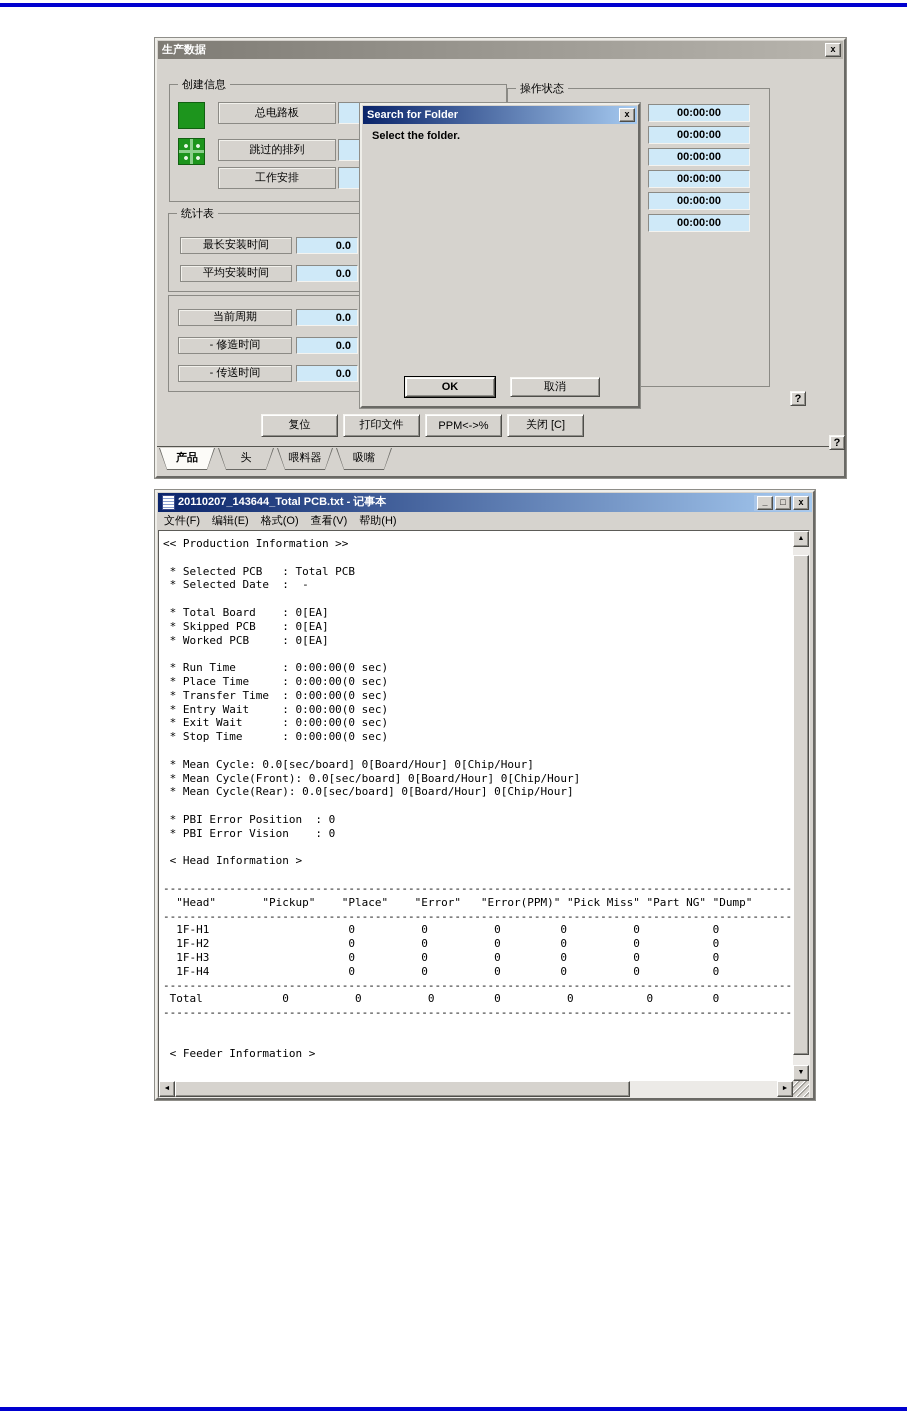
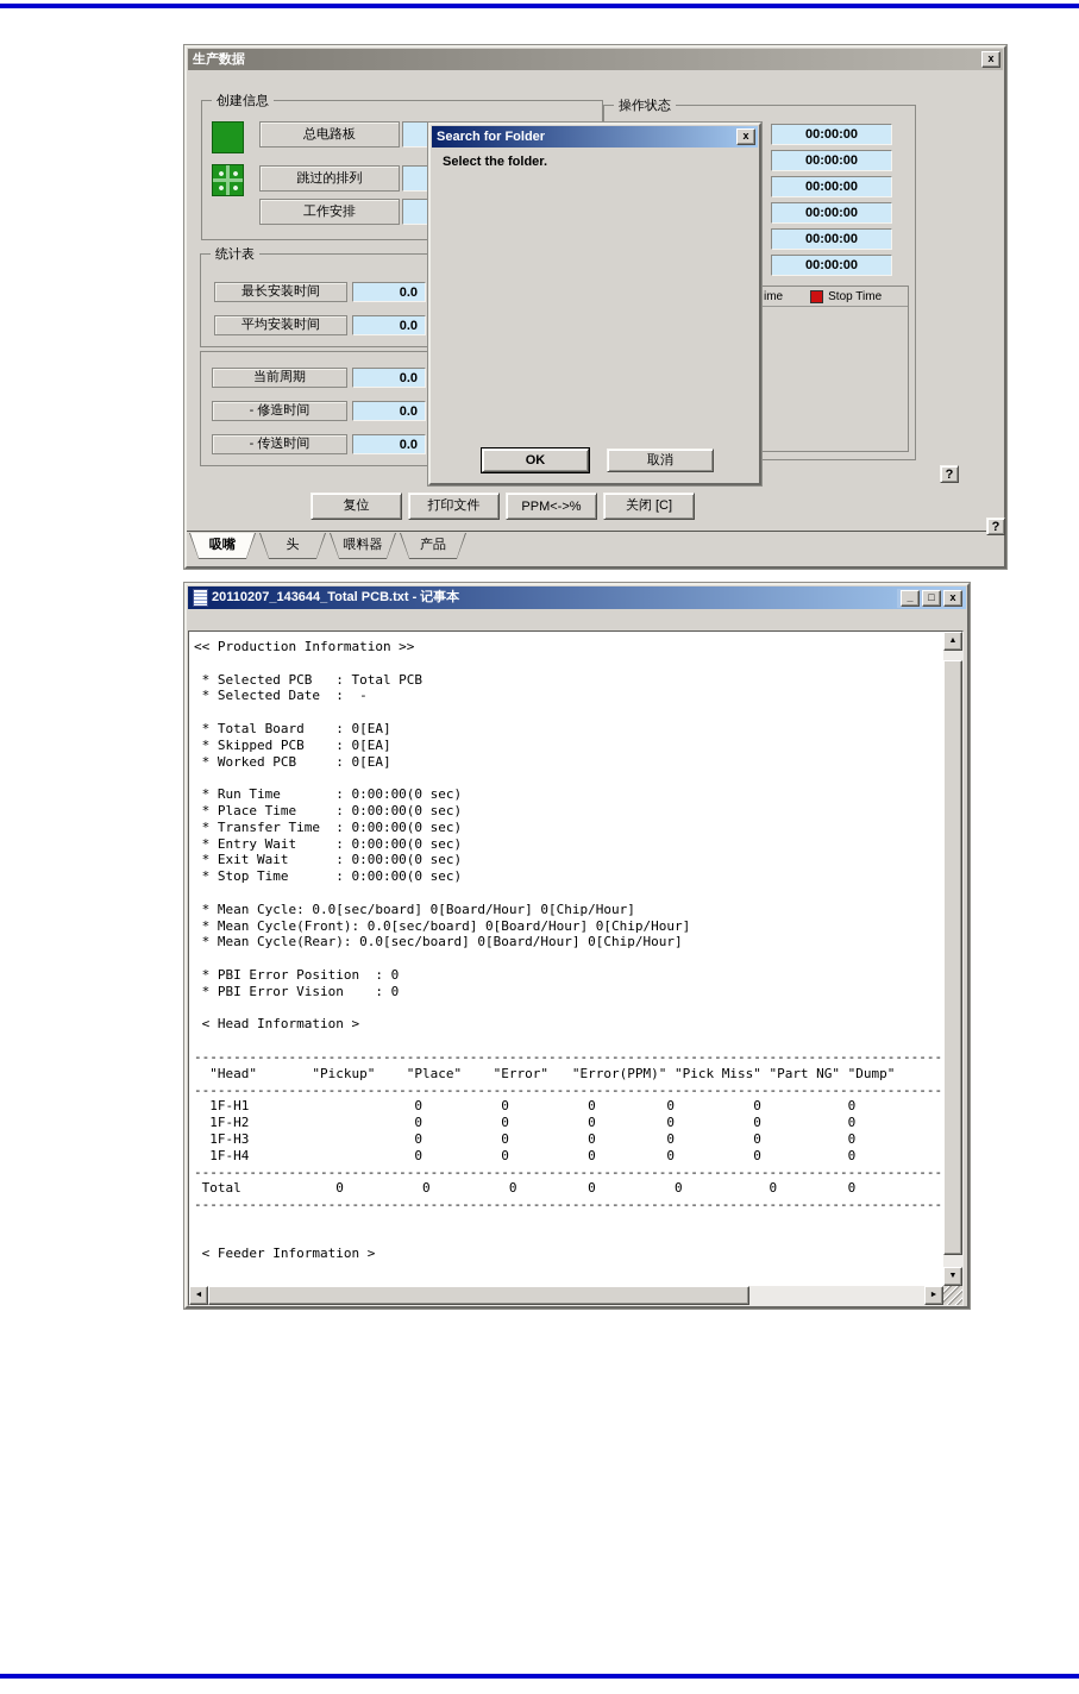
  生产数据
  x
  创建信息
  总电路板
  跳过的排列
  工作安排
  操作状态
  00:00:00
  00:00:00
  00:00:00
  00:00:00
  00:00:00
  00:00:00
+ ime
+ Stop Time
  统计表
  最长安装时间
  0.0
  平均安装时间
  0.0
  当前周期
  0.0
  - 修造时间
  0.0
  - 传送时间
  0.0
  ?
  ?
  复位
  打印文件
  PPM<->%
  关闭 [C]
- 产品
+ 吸嘴
  头
  喂料器
- 吸嘴
+ 产品
  Search for Folder
  x
  Select the folder.
  OK
  取消
  20110207_143644_Total PCB.txt - 记事本
  _
  □
  x
- 文件(F)
- 编辑(E)
- 格式(O)
- 查看(V)
- 帮助(H)
  << Production Information >>
  * Selected PCB : Total PCB
  * Selected Date : -
  * Total Board : 0[EA]
  * Skipped PCB : 0[EA]
  * Worked PCB : 0[EA]
  * Run Time : 0:00:00(0 sec)
  * Place Time : 0:00:00(0 sec)
  * Transfer Time : 0:00:00(0 sec)
  * Entry Wait : 0:00:00(0 sec)
  * Exit Wait : 0:00:00(0 sec)
  * Stop Time : 0:00:00(0 sec)
  * Mean Cycle: 0.0[sec/board] 0[Board/Hour] 0[Chip/Hour]
  * Mean Cycle(Front): 0.0[sec/board] 0[Board/Hour] 0[Chip/Hour]
  * Mean Cycle(Rear): 0.0[sec/board] 0[Board/Hour] 0[Chip/Hour]
  * PBI Error Position : 0
  * PBI Error Vision : 0
  < Head Information >
  -----------------------------------------------------------------------------------------------
  "Head" "Pickup" "Place" "Error" "Error(PPM)" "Pick Miss" "Part NG" "Dump"
  -----------------------------------------------------------------------------------------------
  1F-H1 0 0 0 0 0 0
  1F-H2 0 0 0 0 0 0
  1F-H3 0 0 0 0 0 0
  1F-H4 0 0 0 0 0 0
  -----------------------------------------------------------------------------------------------
  Total 0 0 0 0 0 0 0
  -----------------------------------------------------------------------------------------------
  < Feeder Information >
